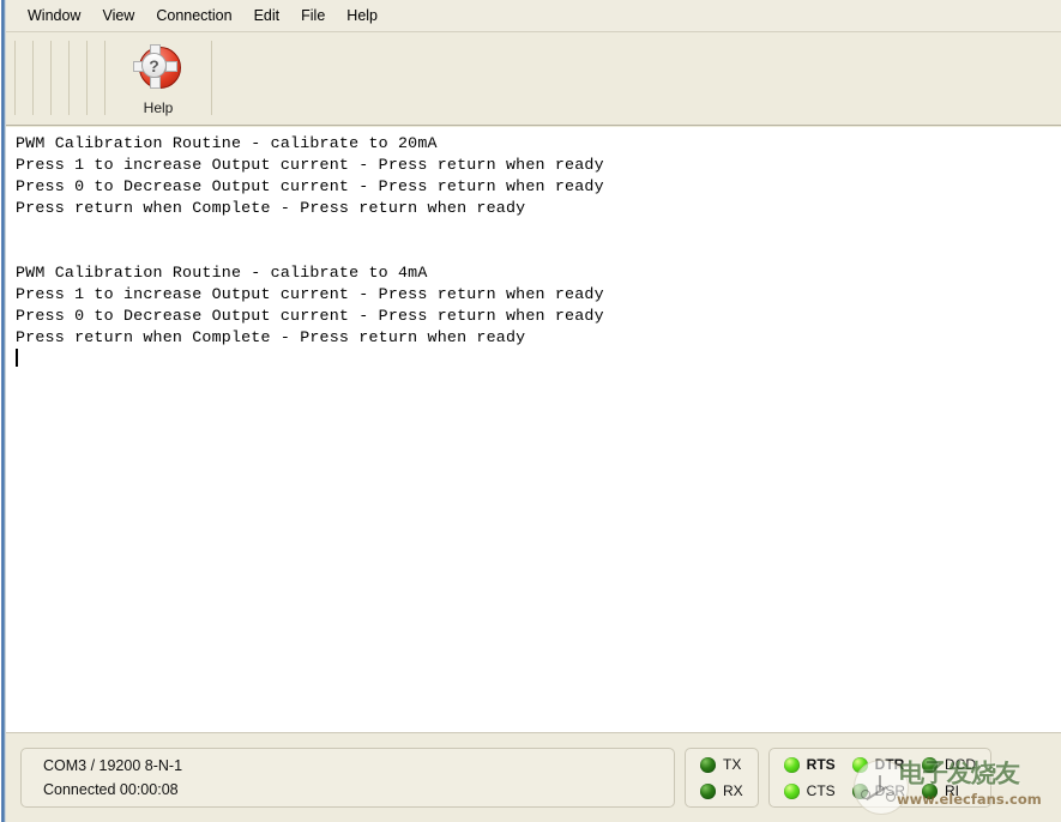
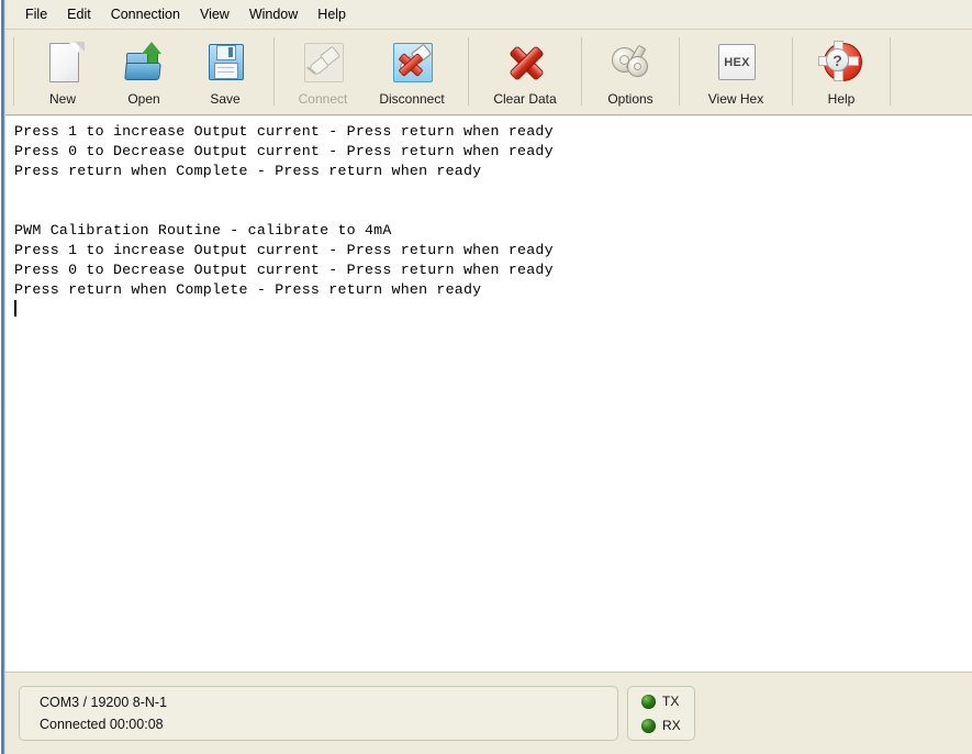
- Window
+ File
- View
+ Edit
  Connection
- Edit
+ View
- File
+ Window
  Help
+ New
+ Open
+ Save
+ Connect
+ Disconnect
+ Clear Data
+ Options
+ HEX
+ View Hex
  ?
  Help
- PWM Calibration Routine - calibrate to 20mA
  Press 1 to increase Output current - Press return when ready
  Press 0 to Decrease Output current - Press return when ready
  Press return when Complete - Press return when ready
  PWM Calibration Routine - calibrate to 4mA
  Press 1 to increase Output current - Press return when ready
  Press 0 to Decrease Output current - Press return when ready
  Press return when Complete - Press return when ready
  COM3 / 19200 8-N-1
  Connected 00:00:08
  TX
  RX
- RTS
- CTS
- DTR
- DSR
- DCD
- RI
- 电子发烧友
- www.elecfans.com
